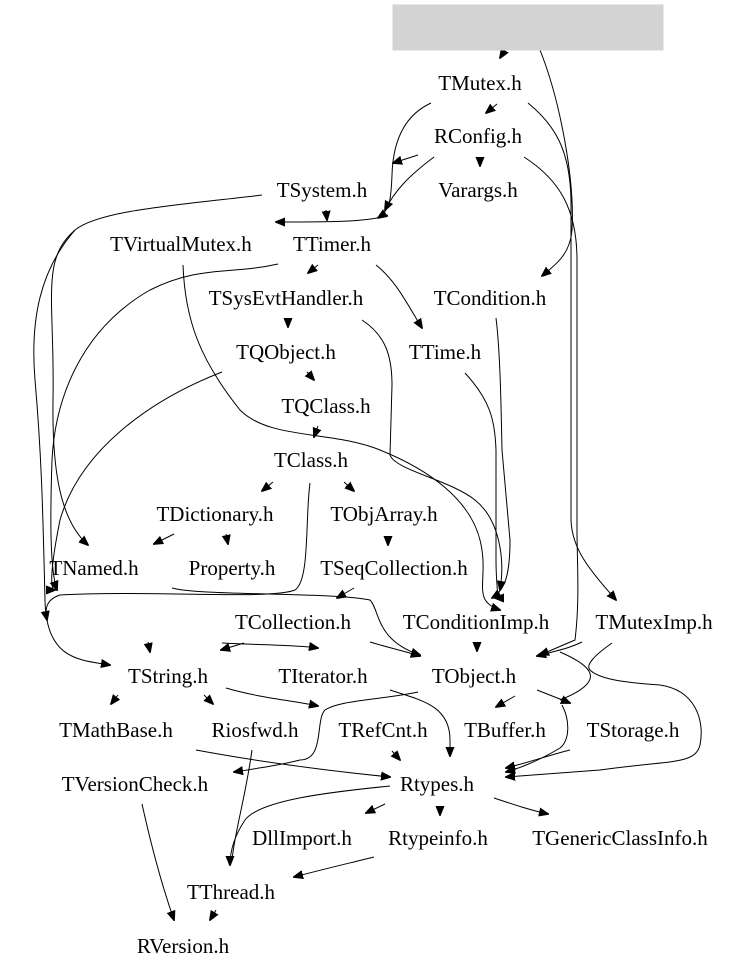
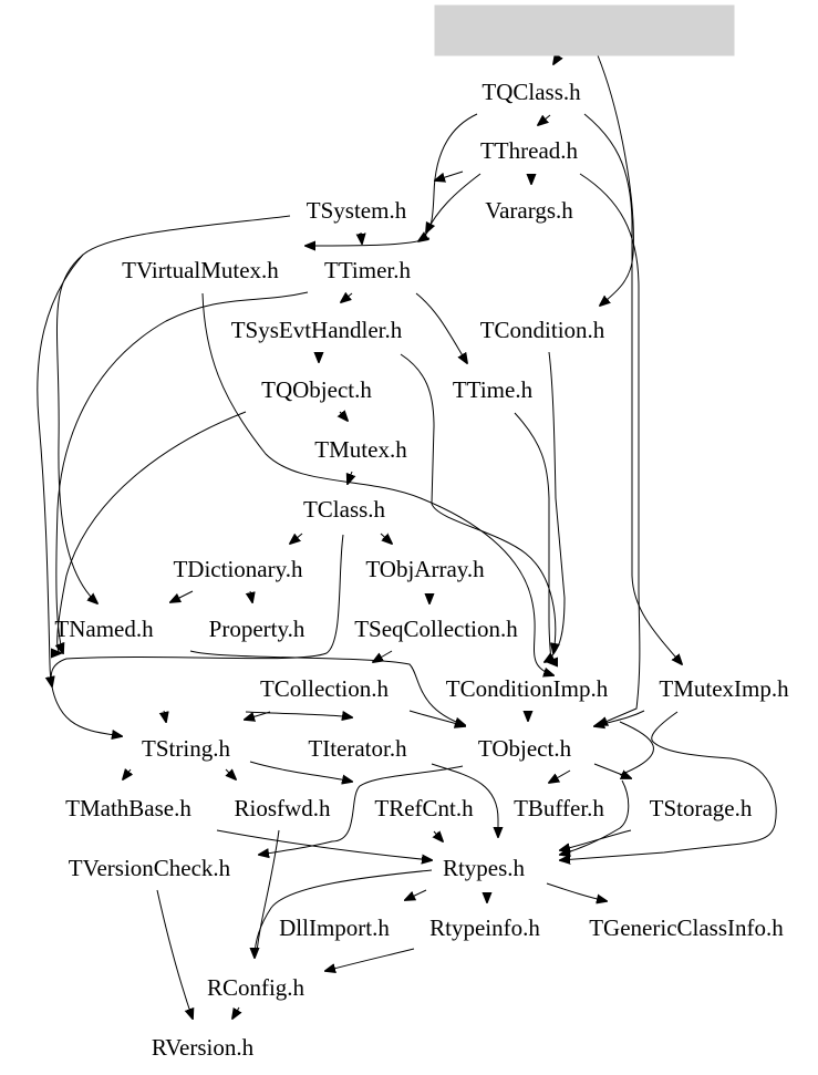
- TMutex.h
+ TQClass.h
- RConfig.h
+ TThread.h
  TSystem.h
  Varargs.h
  TVirtualMutex.h
  TTimer.h
  TSysEvtHandler.h
  TCondition.h
  TQObject.h
  TTime.h
- TQClass.h
+ TMutex.h
  TClass.h
  TDictionary.h
  TObjArray.h
  TNamed.h
  Property.h
  TSeqCollection.h
  TCollection.h
  TConditionImp.h
  TMutexImp.h
  TString.h
  TIterator.h
  TObject.h
  TMathBase.h
  Riosfwd.h
  TRefCnt.h
  TBuffer.h
  TStorage.h
  TVersionCheck.h
  Rtypes.h
  DllImport.h
  Rtypeinfo.h
  TGenericClassInfo.h
- TThread.h
+ RConfig.h
  RVersion.h
